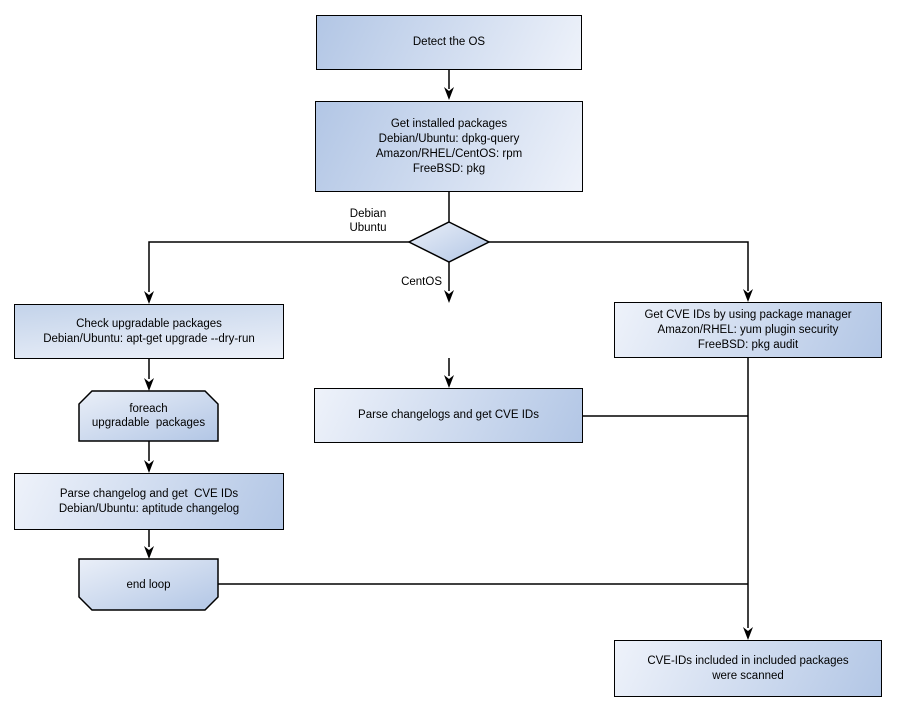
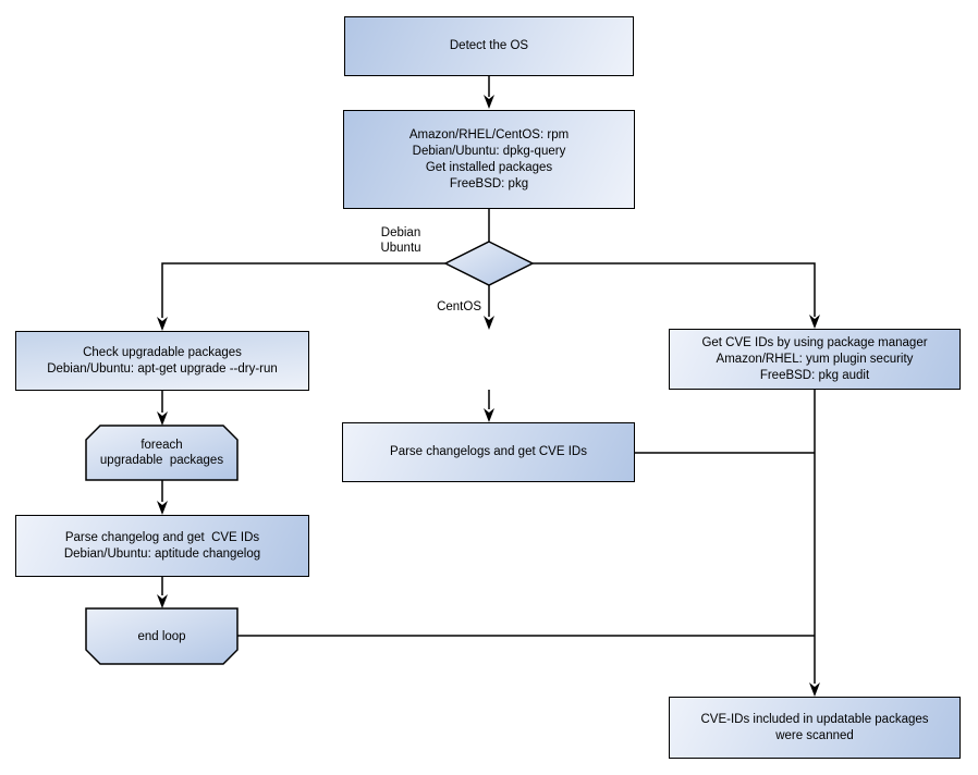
  Detect the OS
- Get installed packages
+ Amazon/RHEL/CentOS: rpm
  Debian/Ubuntu: dpkg-query
- Amazon/RHEL/CentOS: rpm
+ Get installed packages
  FreeBSD: pkg
  Check upgradable packages
  Debian/Ubuntu: apt-get upgrade --dry-run
  Get CVE IDs by using package manager
  Amazon/RHEL: yum plugin security
  FreeBSD: pkg audit
  Parse changelogs and get CVE IDs
  Parse changelog and get CVE IDs
  Debian/Ubuntu: aptitude changelog
- CVE-IDs included in included packages
+ CVE-IDs included in updatable packages
  were scanned
  foreach
  upgradable packages
  end loop
  Debian
  Ubuntu
  CentOS
